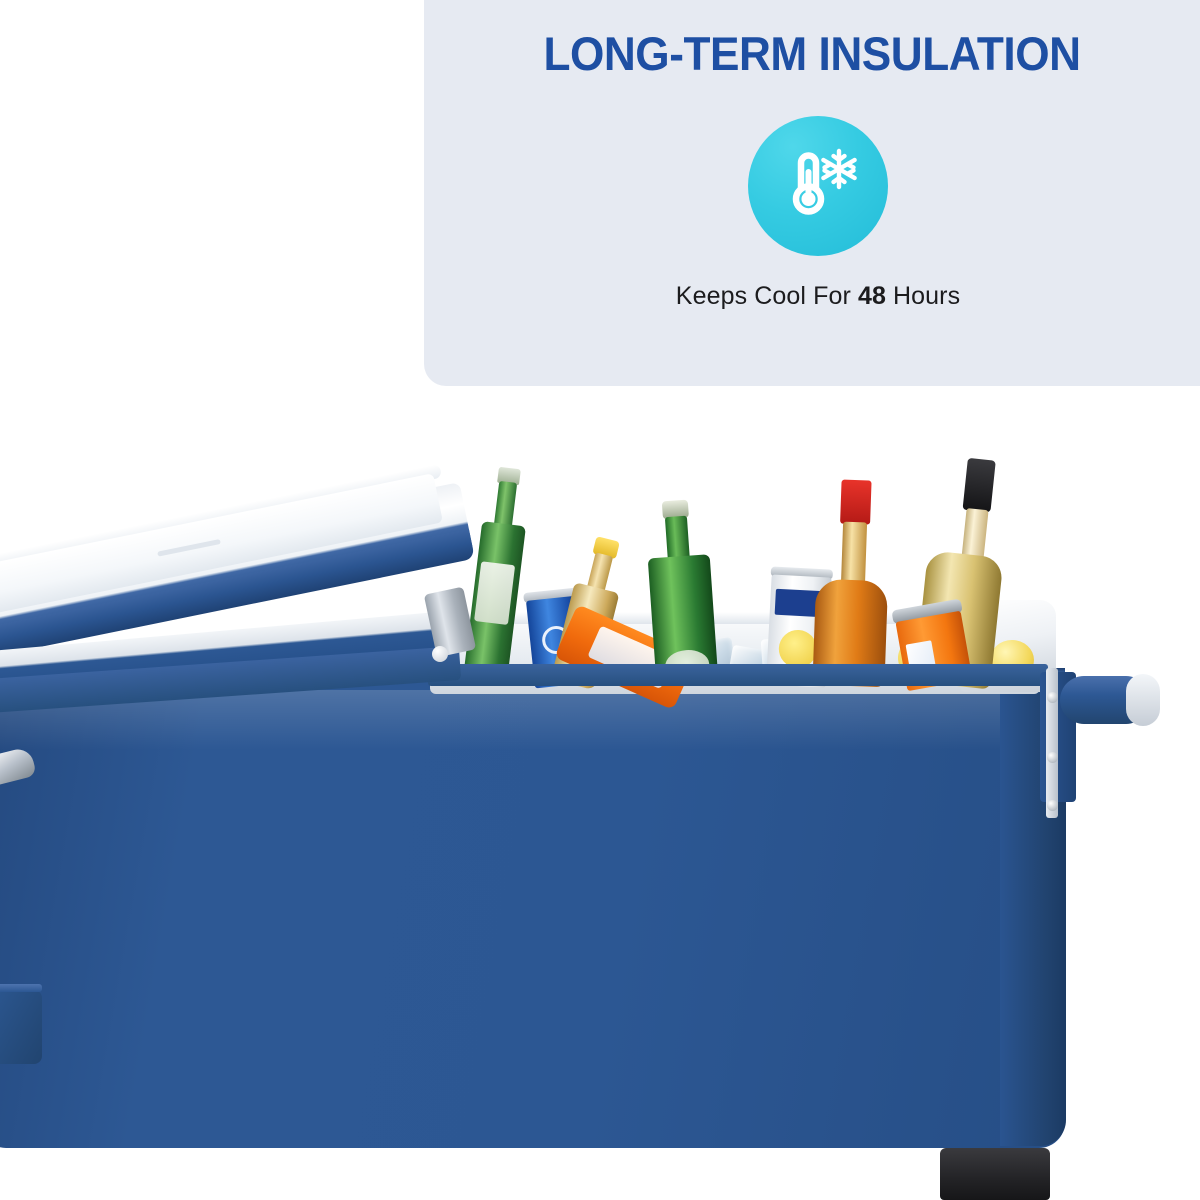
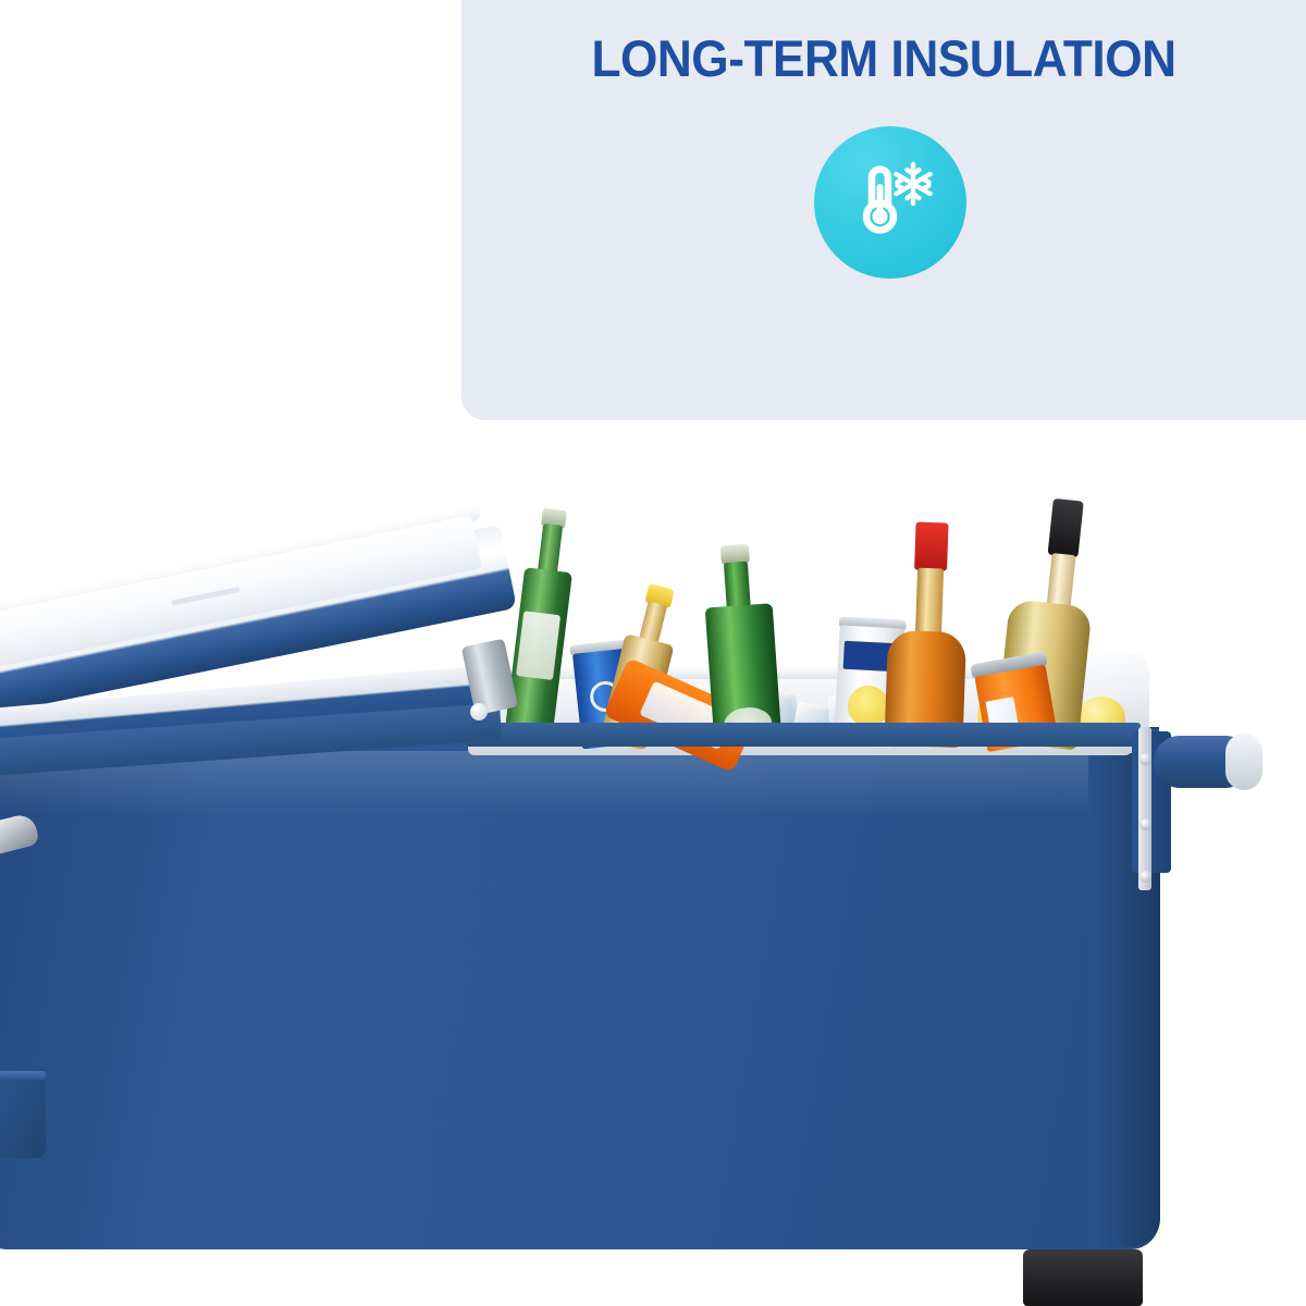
  LONG-TERM INSULATION
- Keeps Cool For 48 Hours
